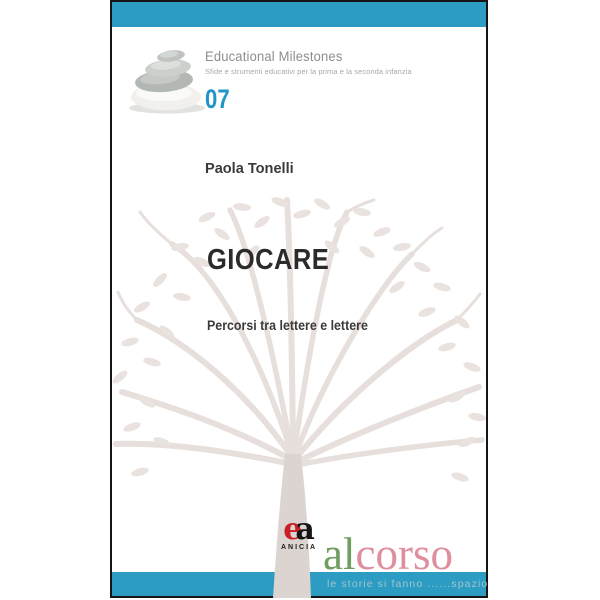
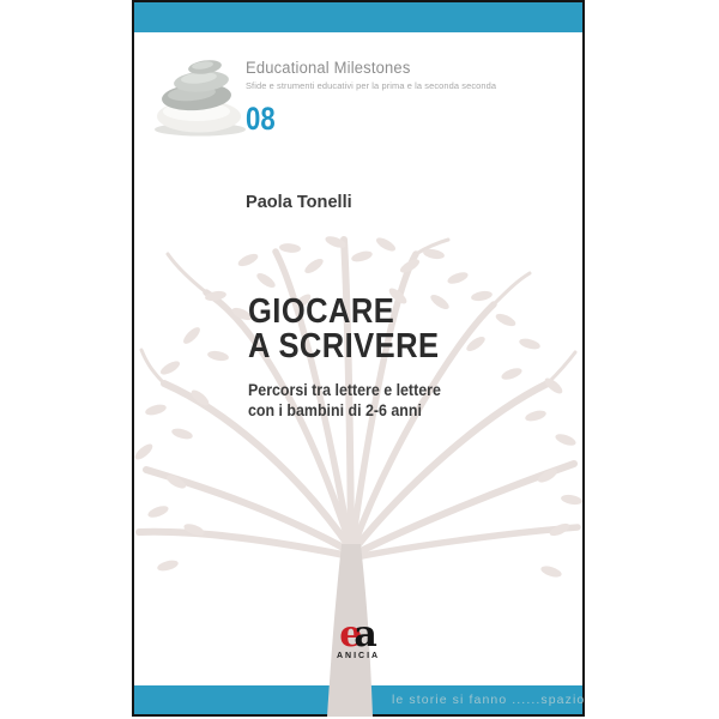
  Educational Milestones
- Sfide e strumenti educativi per la prima e la seconda infanzia
+ Sfide e strumenti educativi per la prima e la seconda seconda
- 07
+ 08
  Paola Tonelli
  GIOCARE
+ A SCRIVERE
  Percorsi tra lettere e lettere
+ con i bambini di 2-6 anni
  ea
- alcorso
  le storie si fanno ......spazio
